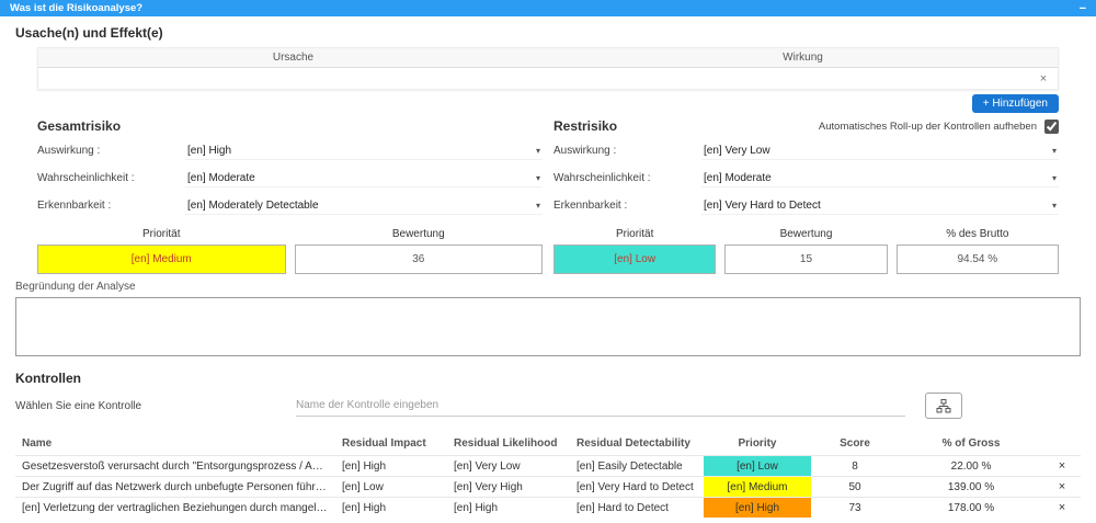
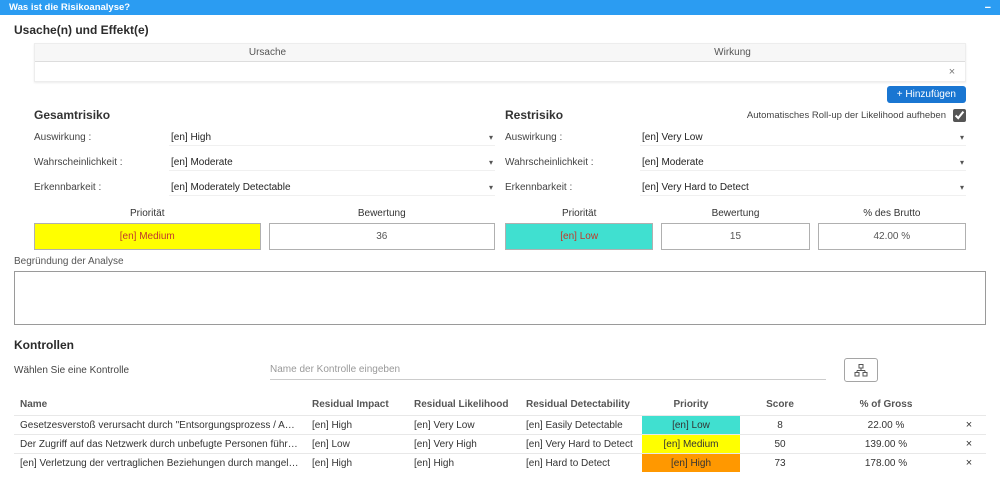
  Was ist die Risikoanalyse?
  −
  Usache(n) und Effekt(e)
  Ursache
  Wirkung
  ×
  + Hinzufügen
  Gesamtrisiko
  Auswirkung :
  [en] High
  ▾
  Wahrscheinlichkeit :
  [en] Moderate
  ▾
  Erkennbarkeit :
  [en] Moderately Detectable
  ▾
  Priorität
  Bewertung
  [en] Medium
  36
  Restrisiko
- Automatisches Roll-up der Kontrollen aufheben
+ Automatisches Roll-up der Likelihood aufheben
  Auswirkung :
  [en] Very Low
  ▾
  Wahrscheinlichkeit :
  [en] Moderate
  ▾
  Erkennbarkeit :
  [en] Very Hard to Detect
  ▾
  Priorität
  Bewertung
  % des Brutto
  [en] Low
  15
- 94.54 %
+ 42.00 %
  Begründung der Analyse
  Kontrollen
  Wählen Sie eine Kontrolle
  Name der Kontrolle eingeben
  Name	Residual Impact	Residual Likelihood	Residual Detectability	Priority	Score	% of Gross
  Gesetzesverstoß verursacht durch "Entsorgungsprozess / Anwei	[en] High	[en] Very Low	[en] Easily Detectable	[en] Low	8	22.00 %	×
  Der Zugriff auf das Netzwerk durch unbefugte Personen führt da	[en] Low	[en] Very High	[en] Very Hard to Detect	[en] Medium	50	139.00 %	×
  [en] Verletzung der vertraglichen Beziehungen durch mangelnde	[en] High	[en] High	[en] Hard to Detect	[en] High	73	178.00 %	×
